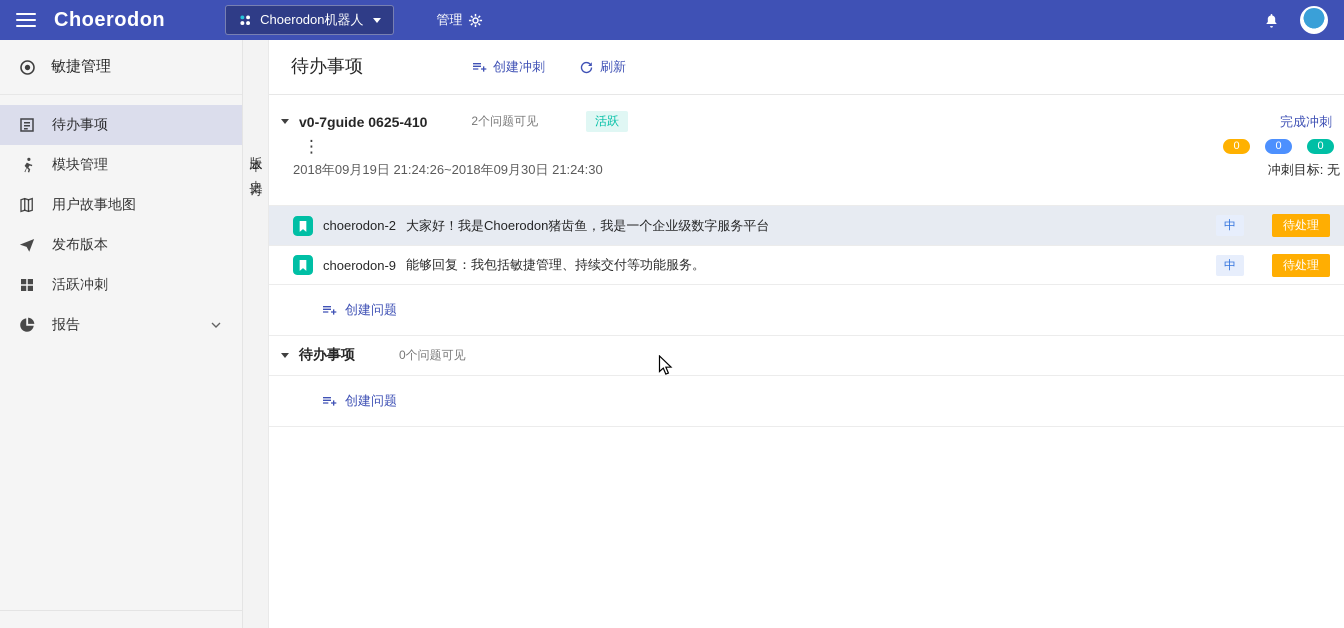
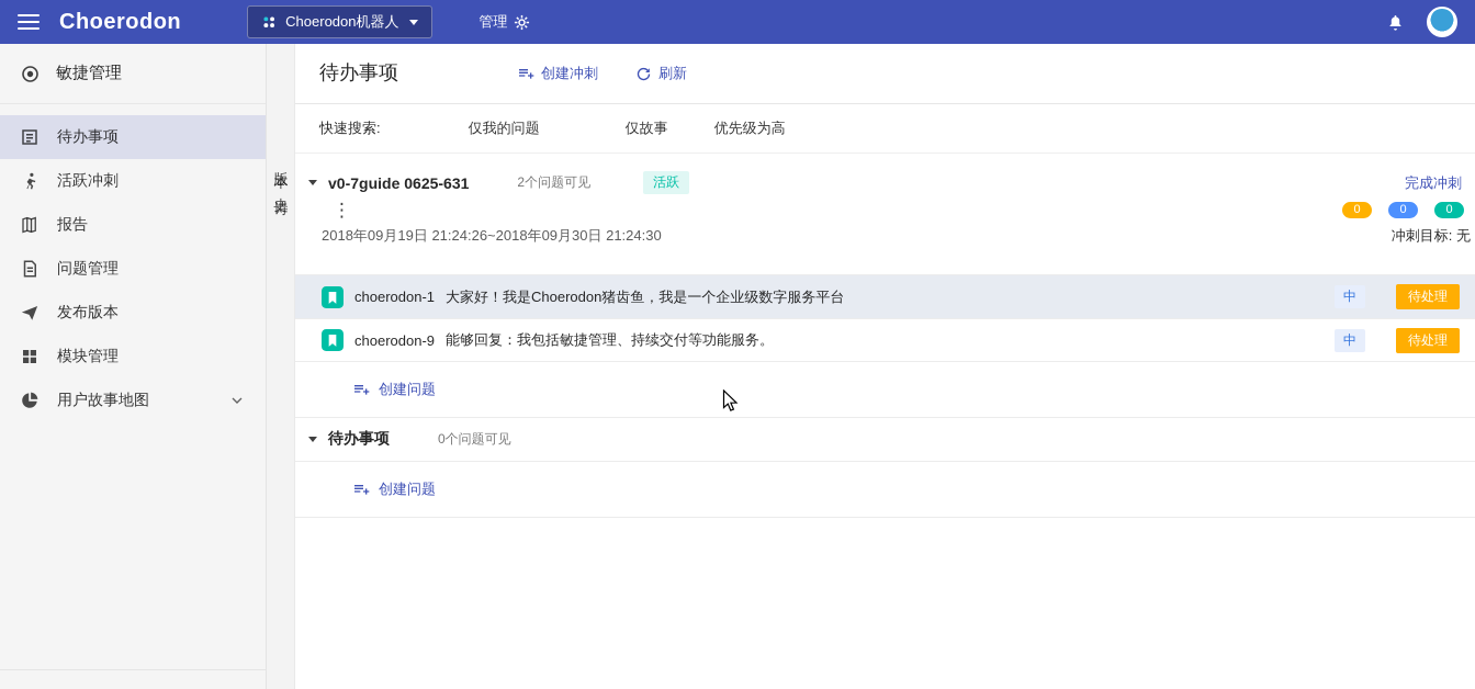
  Choerodon
  Choerodon机器人
  管理
  敏捷管理
  待办事项
- 模块管理
+ 活跃冲刺
- 用户故事地图
+ 报告
+ 问题管理
  发布版本
- 活跃冲刺
+ 模块管理
- 报告
+ 用户故事地图
  待办事项
  创建冲刺
  刷新
+ 快速搜索:
+ 仅我的问题
+ 仅故事
+ 优先级为高
- v0-7guide 0625-410
+ v0-7guide 0625-631
  2个问题可见
  活跃
  完成冲刺
  ⋮
  0
  0
  0
  2018年09月19日 21:24:26~2018年09月30日 21:24:30
  冲刺目标: 无
- choerodon-2
+ choerodon-1
  大家好！我是Choerodon猪齿鱼，我是一个企业级数字服务平台
  中
  待处理
  choerodon-9
  能够回复：我包括敏捷管理、持续交付等功能服务。
  中
  待处理
  创建问题
  待办事项
  0个问题可见
  创建问题
